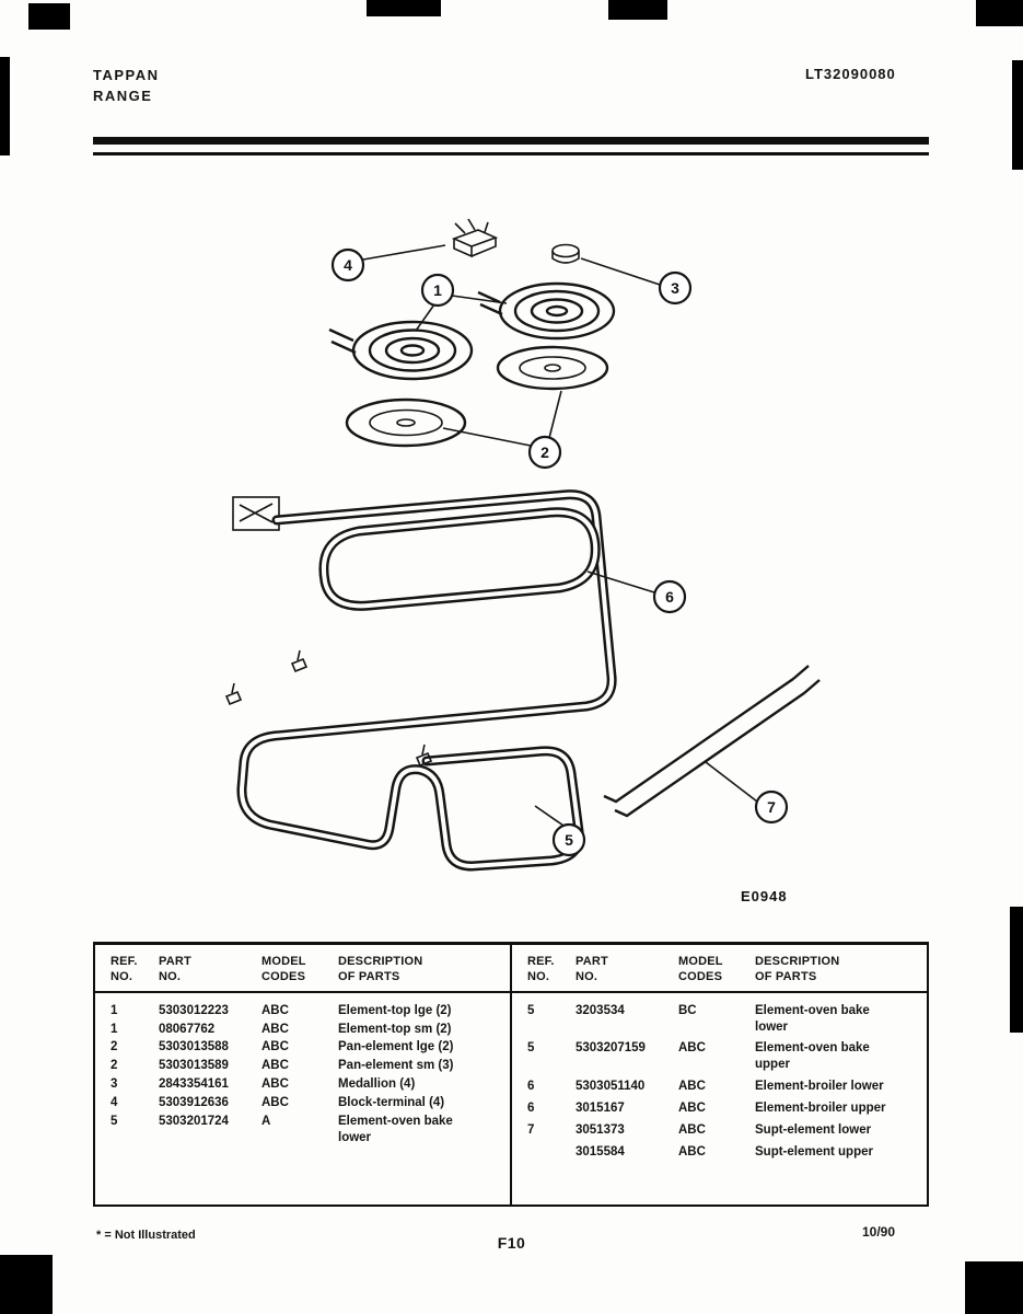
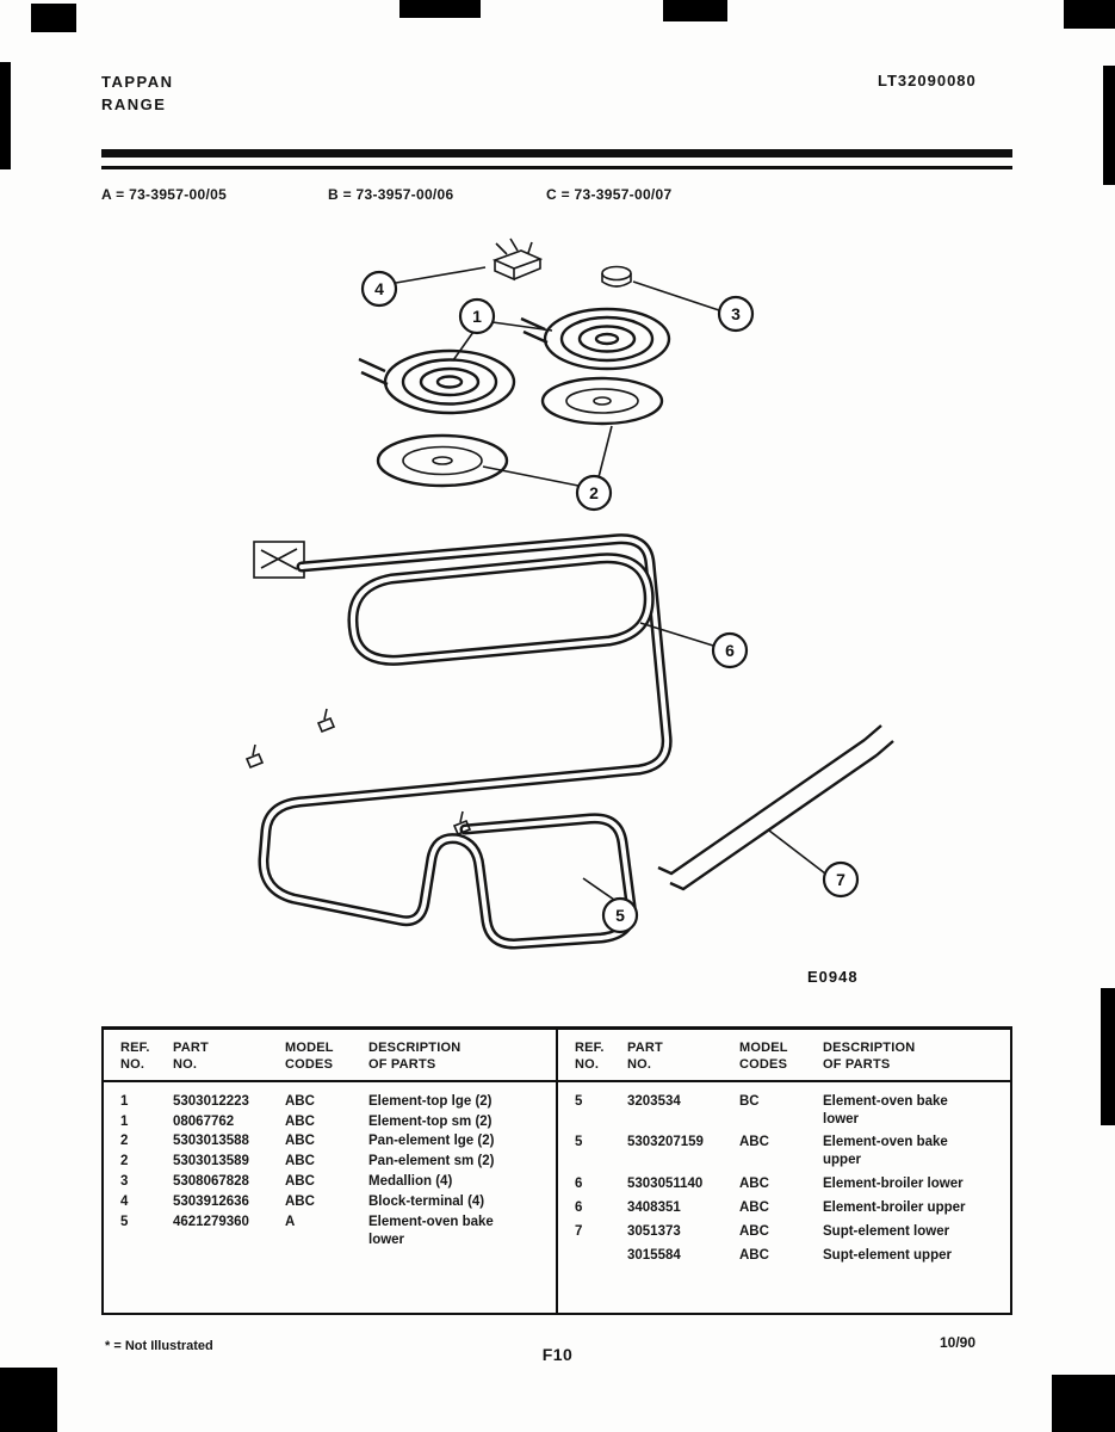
  TAPPAN
  RANGE
  LT32090080
+ A = 73-3957-00/05
+ B = 73-3957-00/06
+ C = 73-3957-00/07
  4
  1
  3
  2
  6
  5
  7
  E0948
  REF.
  NO.
  PART
  NO.
  MODEL
  CODES
  DESCRIPTION
  OF PARTS
  1
  5303012223
  ABC
  Element-top lge (2)
  1
  08067762
  ABC
  Element-top sm (2)
  2
  5303013588
  ABC
  Pan-element lge (2)
  2
  5303013589
  ABC
- Pan-element sm (3)
+ Pan-element sm (2)
  3
- 2843354161
+ 5308067828
  ABC
  Medallion (4)
  4
  5303912636
  ABC
  Block-terminal (4)
  5
- 5303201724
+ 4621279360
  A
  Element-oven bake lower
  REF.
  NO.
  PART
  NO.
  MODEL
  CODES
  DESCRIPTION
  OF PARTS
  5
  3203534
  BC
  Element-oven bake lower
  5
  5303207159
  ABC
  Element-oven bake upper
  6
  5303051140
  ABC
  Element-broiler lower
  6
- 3015167
+ 3408351
  ABC
  Element-broiler upper
  7
  3051373
  ABC
  Supt-element lower
  3015584
  ABC
  Supt-element upper
  * = Not Illustrated
  F10
  10/90
